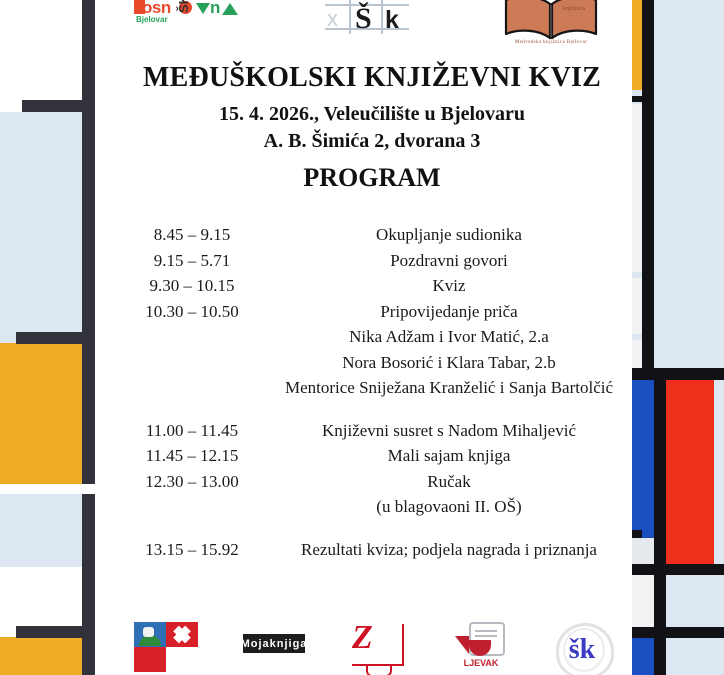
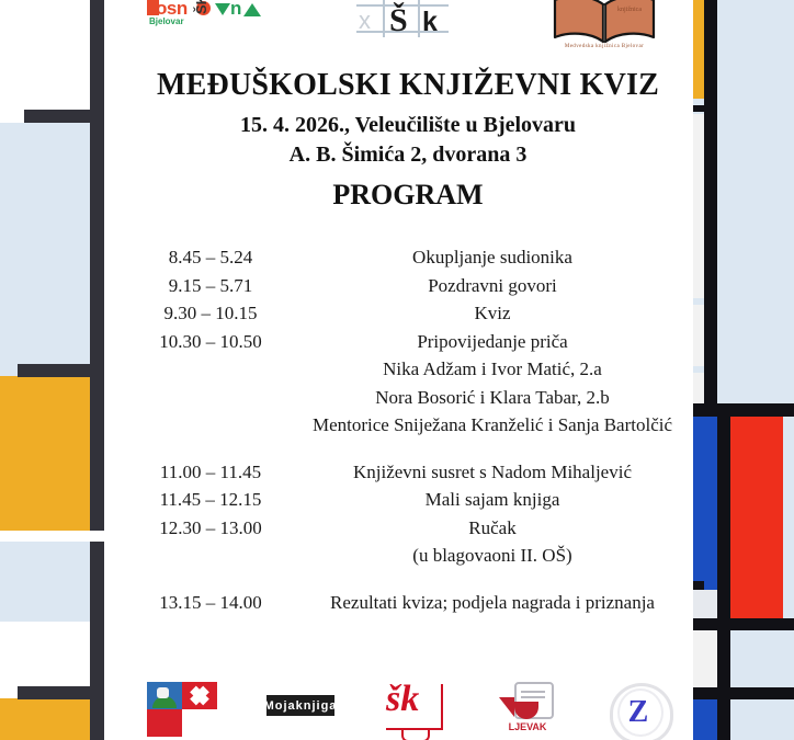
  osn
  n
  Bjelovar
  x
  Š
  k
  MEĐUŠKOLSKI KNJIŽEVNI KVIZ
  15. 4. 2026., Veleučilište u Bjelovaru
  A. B. Šimića 2, dvorana 3
  PROGRAM
- 8.45 – 9.15
+ 8.45 – 5.24
  Okupljanje sudionika
  9.15 – 5.71
  Pozdravni govori
  9.30 – 10.15
  Kviz
  10.30 – 10.50
  Pripovijedanje priča
  Nika Adžam i Ivor Matić, 2.a
  Nora Bosorić i Klara Tabar, 2.b
  Mentorice Sniježana Kranželić i Sanja Bartolčić
  11.00 – 11.45
  Književni susret s Nadom Mihaljević
  11.45 – 12.15
  Mali sajam knjiga
  12.30 – 13.00
  Ručak
  (u blagovaoni II. OŠ)
- 13.15 – 15.92
+ 13.15 – 14.00
  Rezultati kviza; podjela nagrada i priznanja
  Mojaknjiga
- Z
+ šk
  LJEVAK
- šk
+ Z
